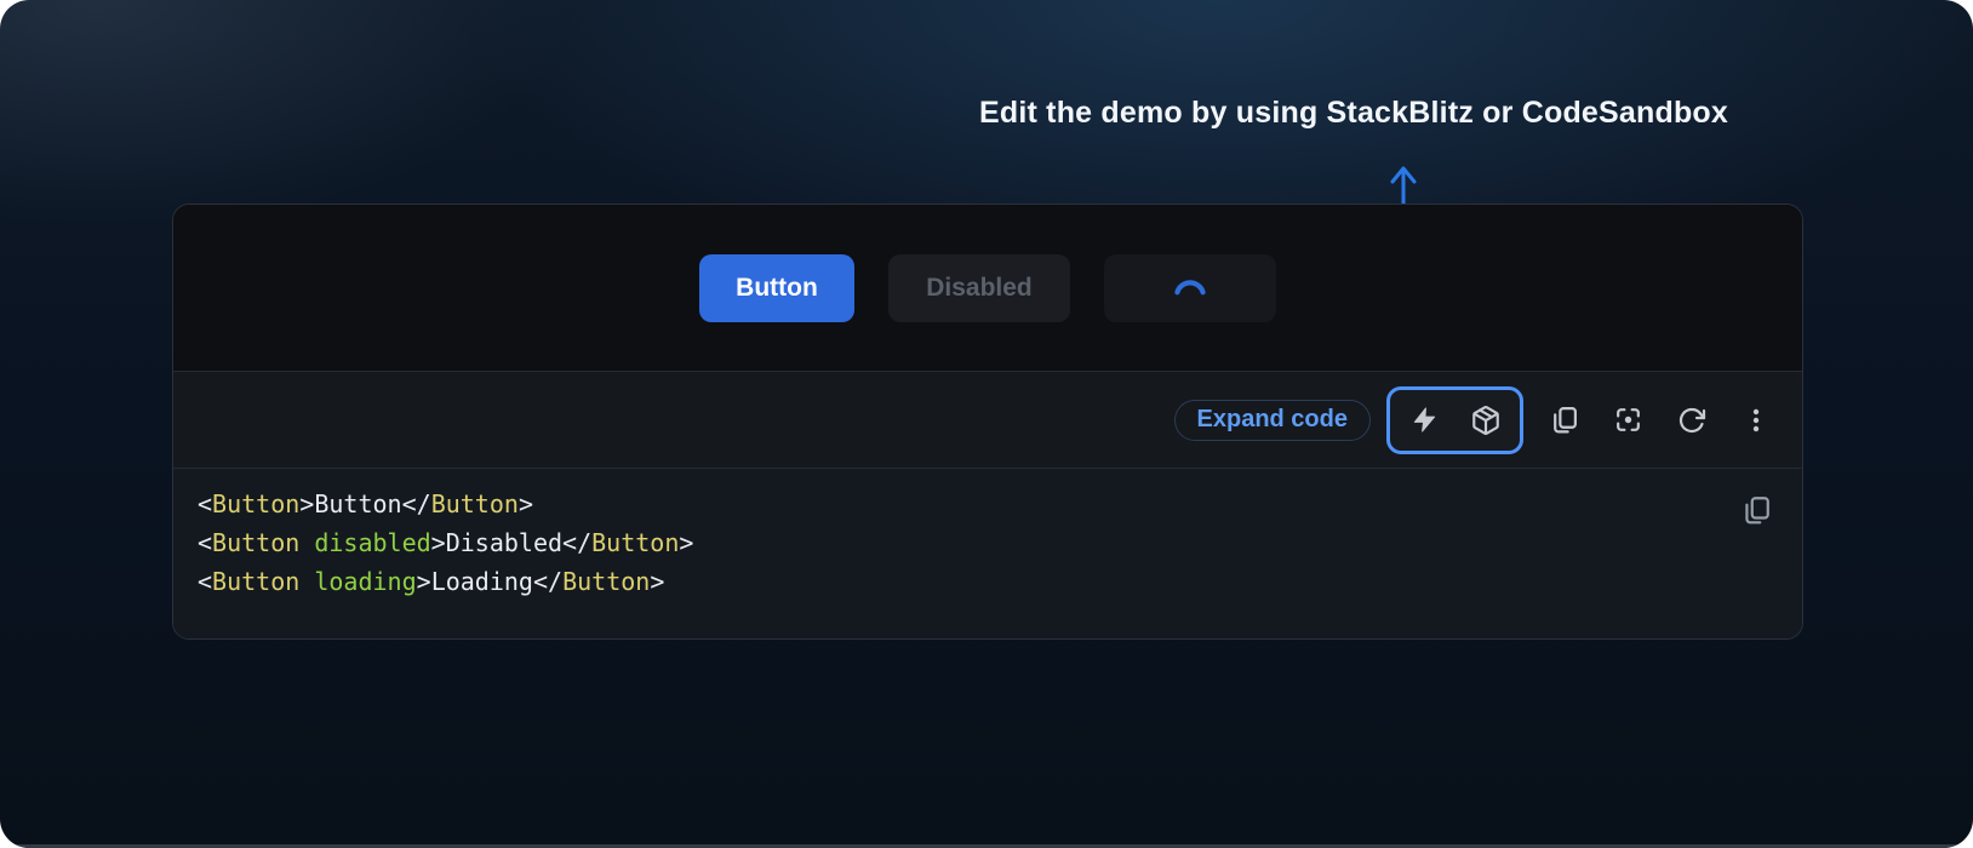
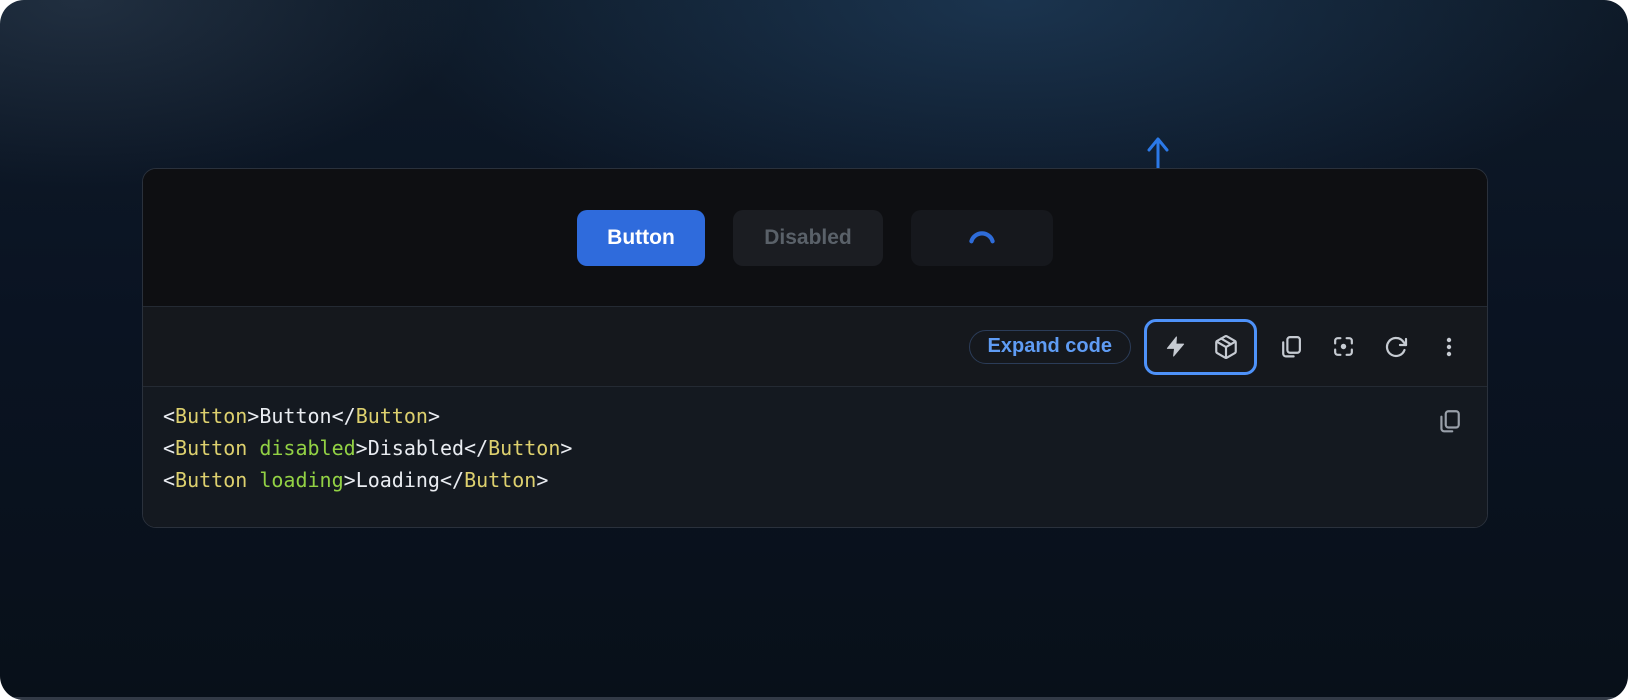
- Edit the demo by using StackBlitz or CodeSandbox
  Button
  Disabled
  Expand code
  <Button>Button</Button>
  <Button disabled>Disabled</Button>
  <Button loading>Loading</Button>
